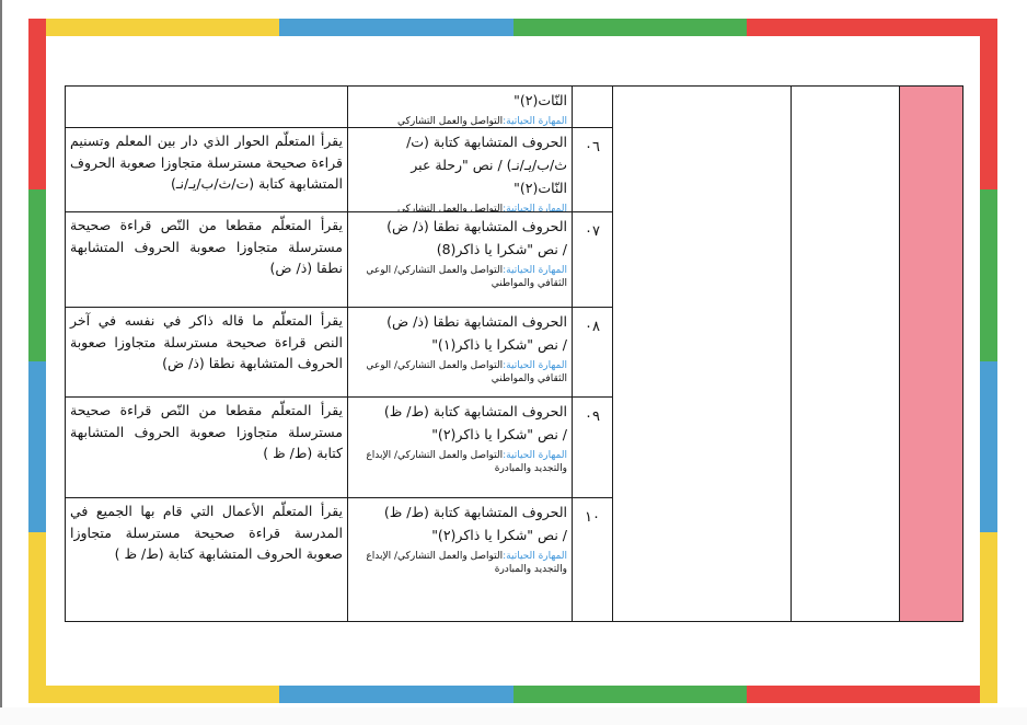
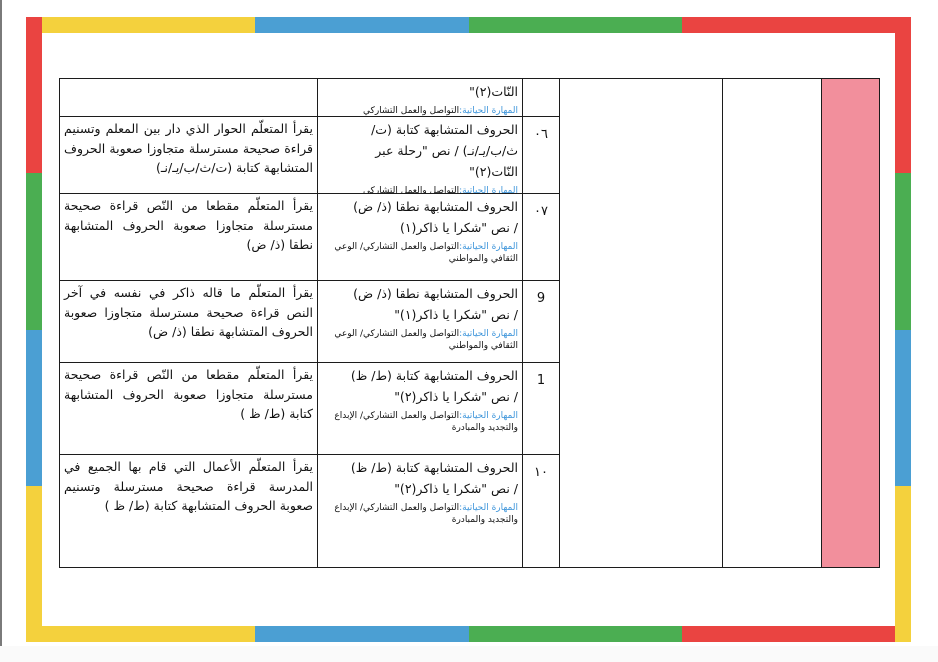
  				النّات(٢)" المهارة الحياتية:التواصل والعمل التشاركي
  ٠٦	الحروف المتشابهة كتابة (ت/ ث/ب/يـ/نـ) / نص "رحلة عبر النّات(٢)" المهارة الحياتية:التواصل والعمل التشاركي	يقرأ المتعلّم الحوار الذي دار بين المعلم وتسنيم قراءة صحيحة مسترسلة متجاوزا صعوبة الحروف المتشابهة كتابة (ت/ث/ب/يـ/نـ)
- ٠٧	الحروف المتشابهة نطقا (ذ/ ض) / نص "شكرا يا ذاكر(8) المهارة الحياتية:التواصل والعمل التشاركي/ الوعي الثقافي والمواطني	يقرأ المتعلّم مقطعا من النّص قراءة صحيحة مسترسلة متجاوزا صعوبة الحروف المتشابهة نطقا (ذ/ ض)
+ ٠٧	الحروف المتشابهة نطقا (ذ/ ض) / نص "شكرا يا ذاكر(١) المهارة الحياتية:التواصل والعمل التشاركي/ الوعي الثقافي والمواطني	يقرأ المتعلّم مقطعا من النّص قراءة صحيحة مسترسلة متجاوزا صعوبة الحروف المتشابهة نطقا (ذ/ ض)
- ٠٨	الحروف المتشابهة نطقا (ذ/ ض) / نص "شكرا يا ذاكر(١)" المهارة الحياتية:التواصل والعمل التشاركي/ الوعي الثقافي والمواطني	يقرأ المتعلّم ما قاله ذاكر في نفسه في آخر النص قراءة صحيحة مسترسلة متجاوزا صعوبة الحروف المتشابهة نطقا (ذ/ ض)
+ 9	الحروف المتشابهة نطقا (ذ/ ض) / نص "شكرا يا ذاكر(١)" المهارة الحياتية:التواصل والعمل التشاركي/ الوعي الثقافي والمواطني	يقرأ المتعلّم ما قاله ذاكر في نفسه في آخر النص قراءة صحيحة مسترسلة متجاوزا صعوبة الحروف المتشابهة نطقا (ذ/ ض)
- ٠٩	الحروف المتشابهة كتابة (ط/ ظ) / نص "شكرا يا ذاكر(٢)" المهارة الحياتية:التواصل والعمل التشاركي/ الإبداع والتجديد والمبادرة	يقرأ المتعلّم مقطعا من النّص قراءة صحيحة مسترسلة متجاوزا صعوبة الحروف المتشابهة كتابة (ط/ ظ )
+ 1	الحروف المتشابهة كتابة (ط/ ظ) / نص "شكرا يا ذاكر(٢)" المهارة الحياتية:التواصل والعمل التشاركي/ الإبداع والتجديد والمبادرة	يقرأ المتعلّم مقطعا من النّص قراءة صحيحة مسترسلة متجاوزا صعوبة الحروف المتشابهة كتابة (ط/ ظ )
- ١٠	الحروف المتشابهة كتابة (ط/ ظ) / نص "شكرا يا ذاكر(٢)" المهارة الحياتية:التواصل والعمل التشاركي/ الإبداع والتجديد والمبادرة	يقرأ المتعلّم الأعمال التي قام بها الجميع في المدرسة قراءة صحيحة مسترسلة متجاوزا صعوبة الحروف المتشابهة كتابة (ط/ ظ )
+ ١٠	الحروف المتشابهة كتابة (ط/ ظ) / نص "شكرا يا ذاكر(٢)" المهارة الحياتية:التواصل والعمل التشاركي/ الإبداع والتجديد والمبادرة	يقرأ المتعلّم الأعمال التي قام بها الجميع في المدرسة قراءة صحيحة مسترسلة وتسنيم صعوبة الحروف المتشابهة كتابة (ط/ ظ )
